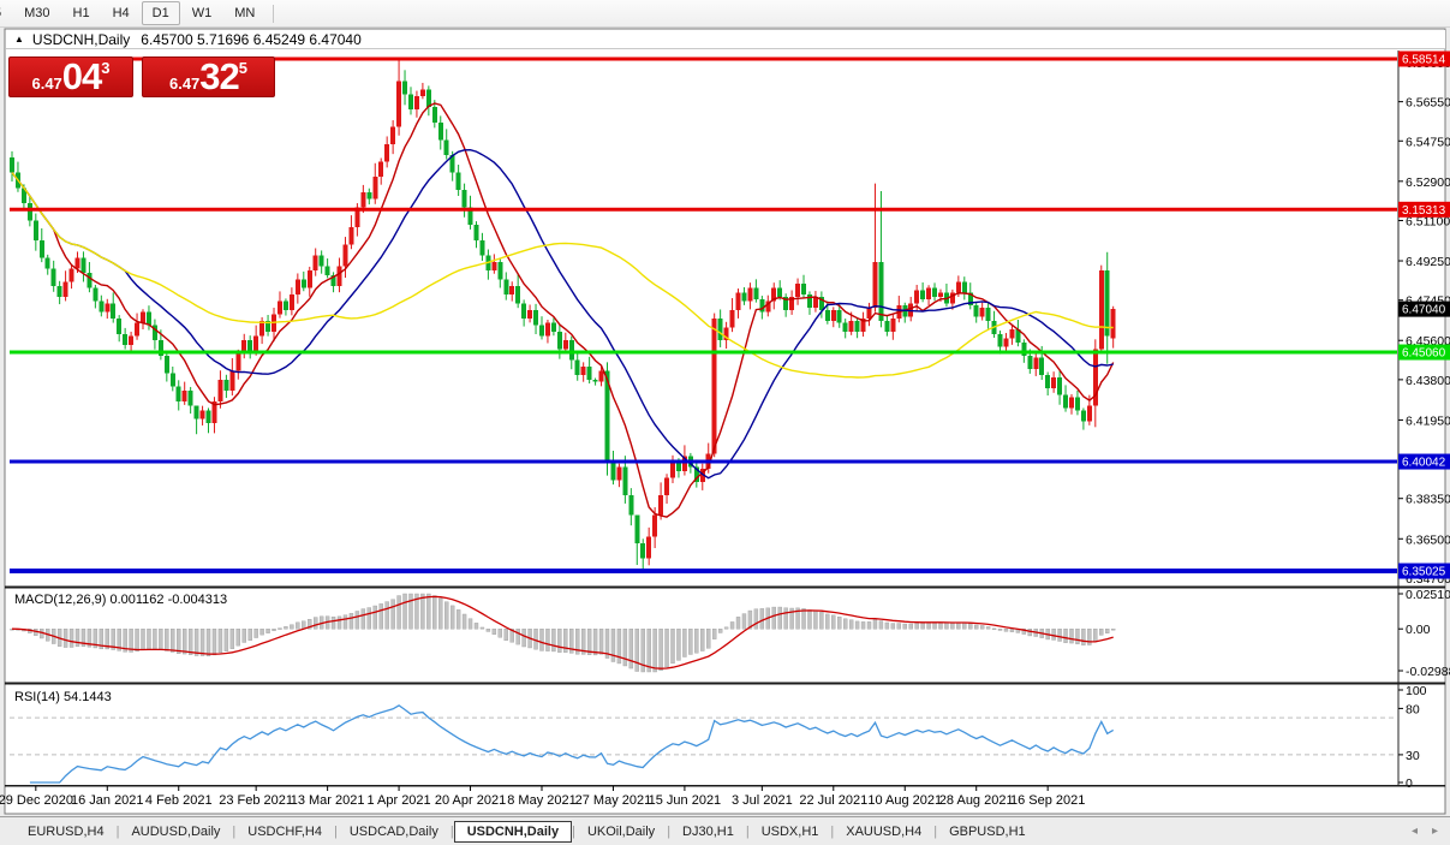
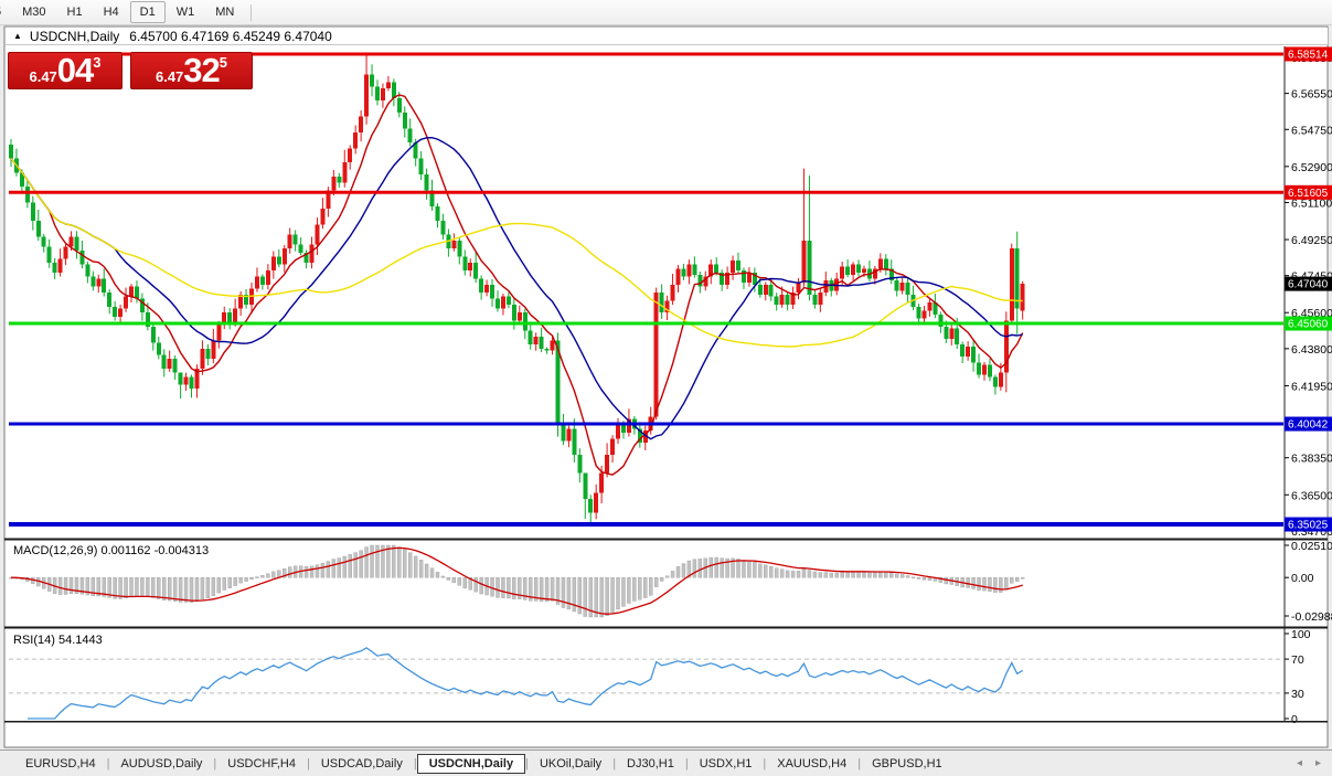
  6.56550
  6.54750
  6.52900
  6.51100
  6.49250
  6.45600
  6.43800
  6.41950
  6.38350
  6.36500
  6.34700
  6.58514
- 3.15313
+ 6.51605
  6.45060
  6.40042
  6.35025
  6.47040
  0.02510
  0.00
  -0.0298
  100
- 80
+ 70
  30
  0
  MACD(12,26,9) 0.001162 -0.004313
  RSI(14) 54.1443
- 29 Dec 2020
- 16 Jan 2021
- 4 Feb 2021
- 23 Feb 2021
- 13 Mar 2021
- 1 Apr 2021
- 20 Apr 2021
- 8 May 2021
- 27 May 2021
- 15 Jun 2021
- 3 Jul 2021
- 22 Jul 2021
- 10 Aug 2021
- 28 Aug 2021
- 16 Sep 2021
  M30
  H1
  H4
  D1
  W1
  MN
  ▲
  USDCNH,Daily
- 6.45700 5.71696 6.45249 6.47040
+ 6.45700 6.47169 6.45249 6.47040
  6.47
  04
  3
  6.47
  32
  5
  EURUSD,H4
  |
  AUDUSD,Daily
  |
  USDCHF,H4
  |
  USDCAD,Daily
  |
  USDCNH,Daily
  |
  UKOil,Daily
  |
  DJ30,H1
  |
  USDX,H1
  |
  XAUUSD,H4
  |
  GBPUSD,H1
  ◂
  ▸
